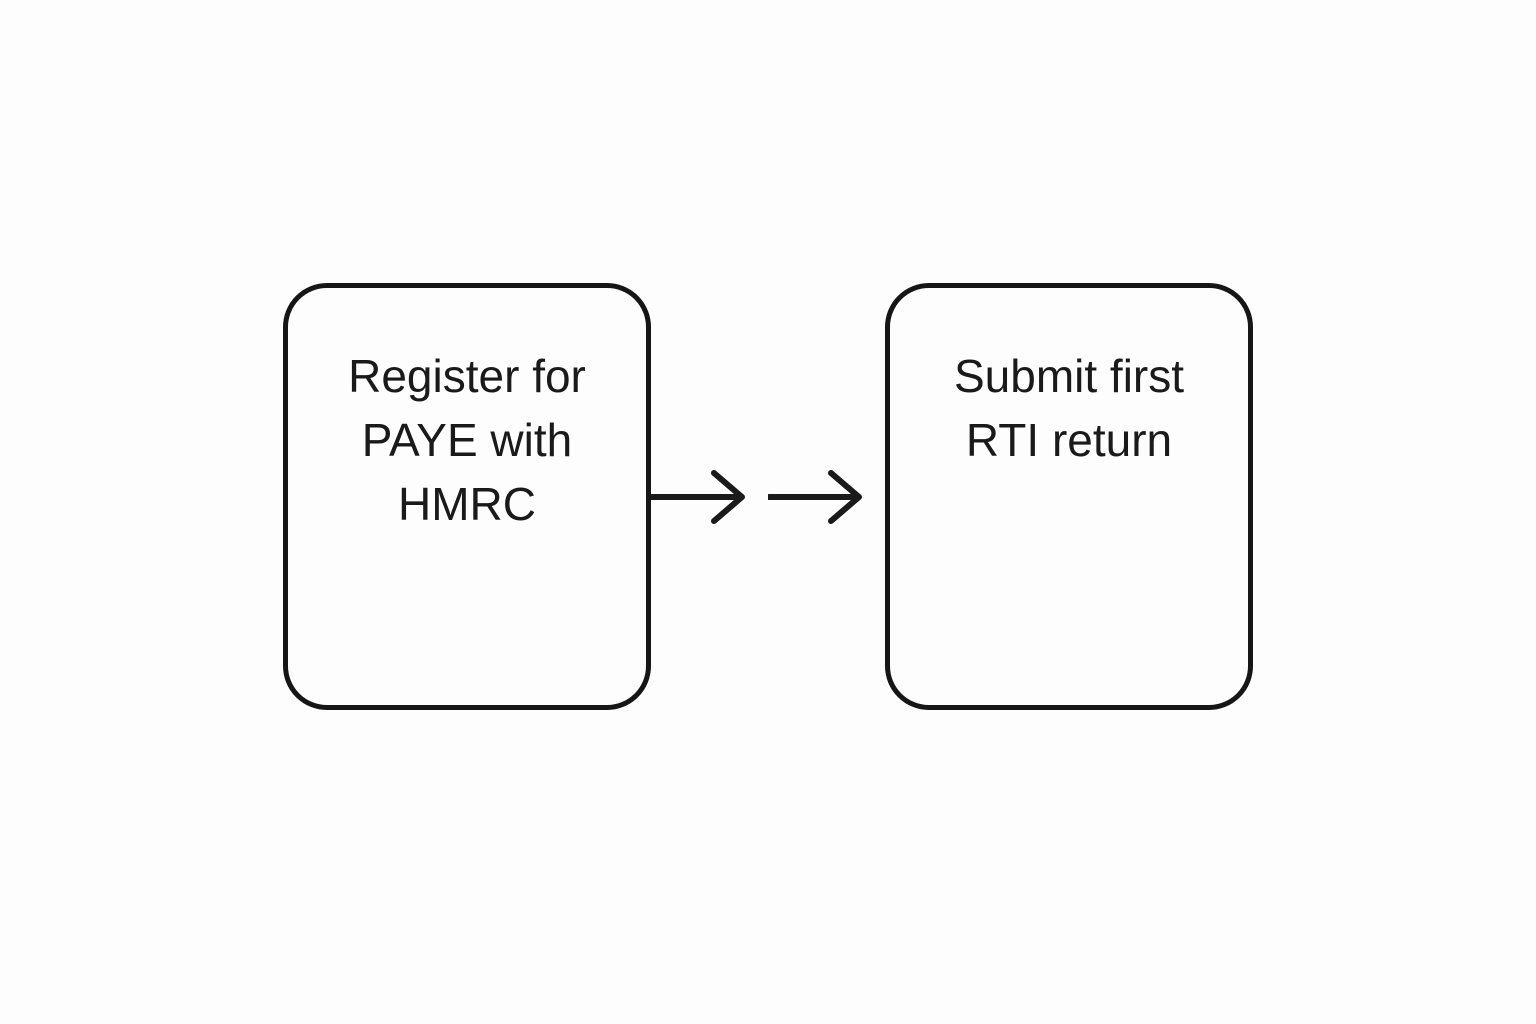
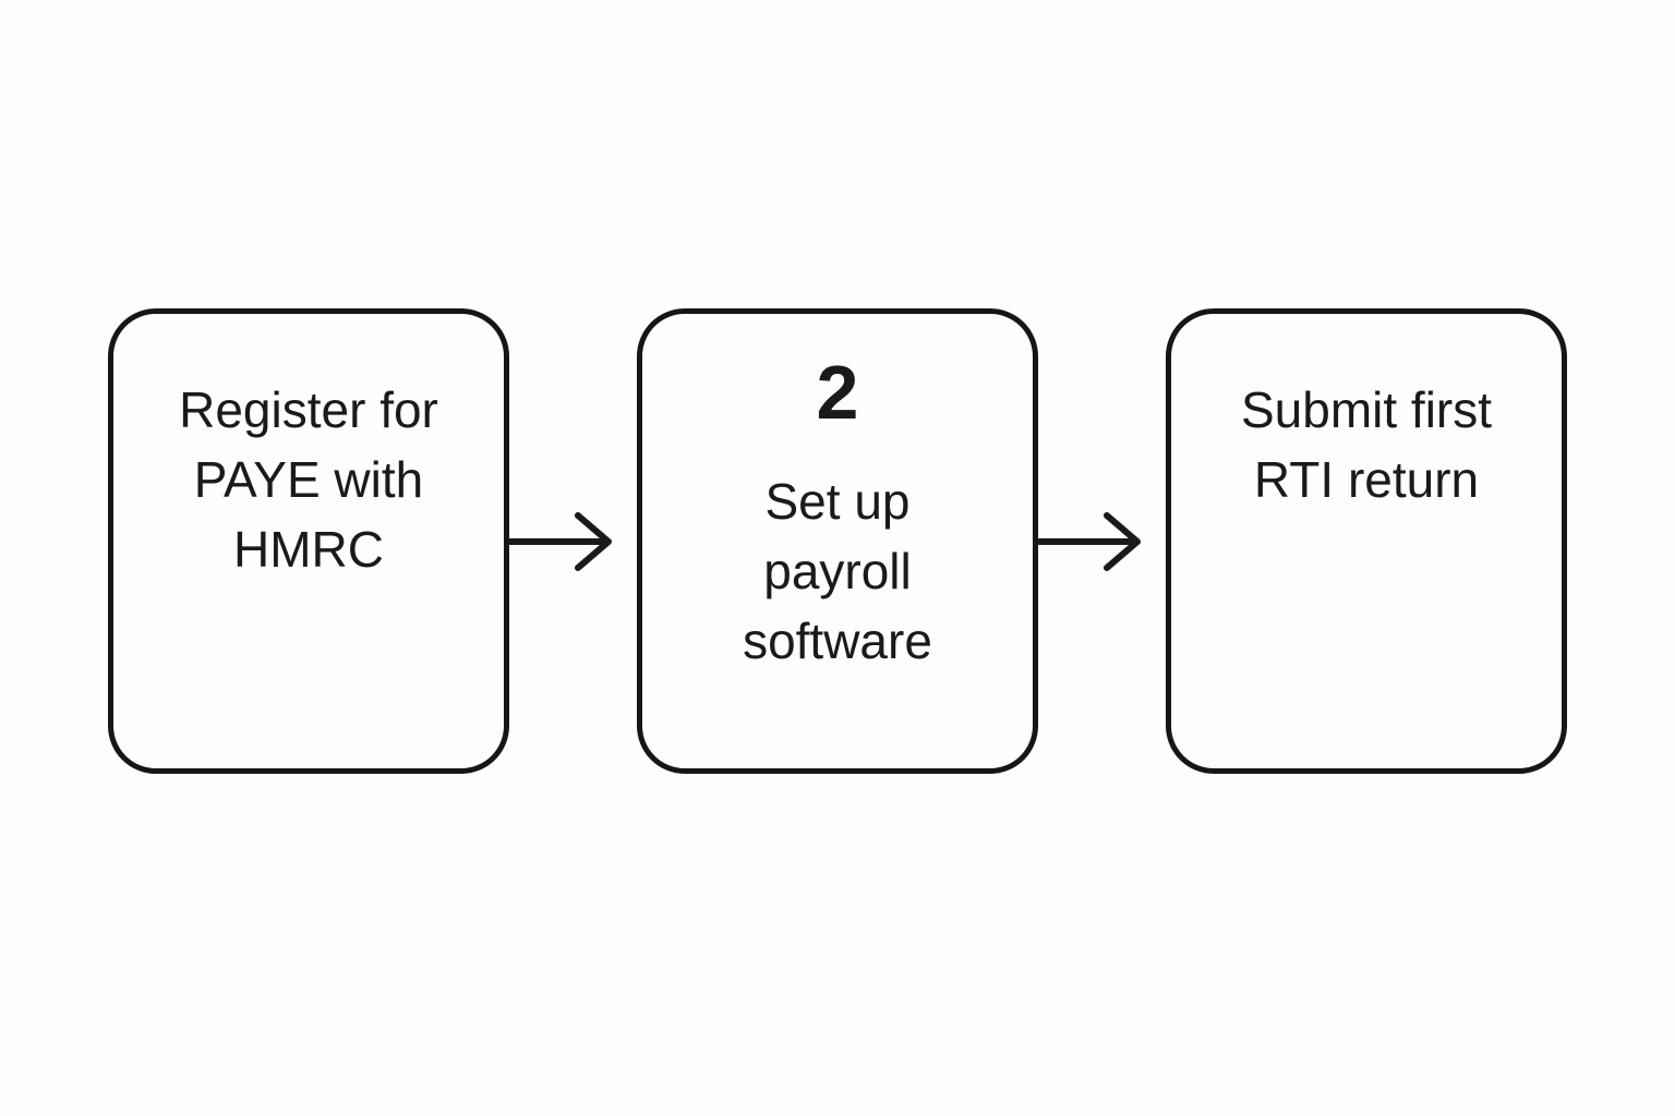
  Register for
  PAYE with
  HMRC
+ 2
+ Set up
+ payroll
+ software
  Submit first
  RTI return
